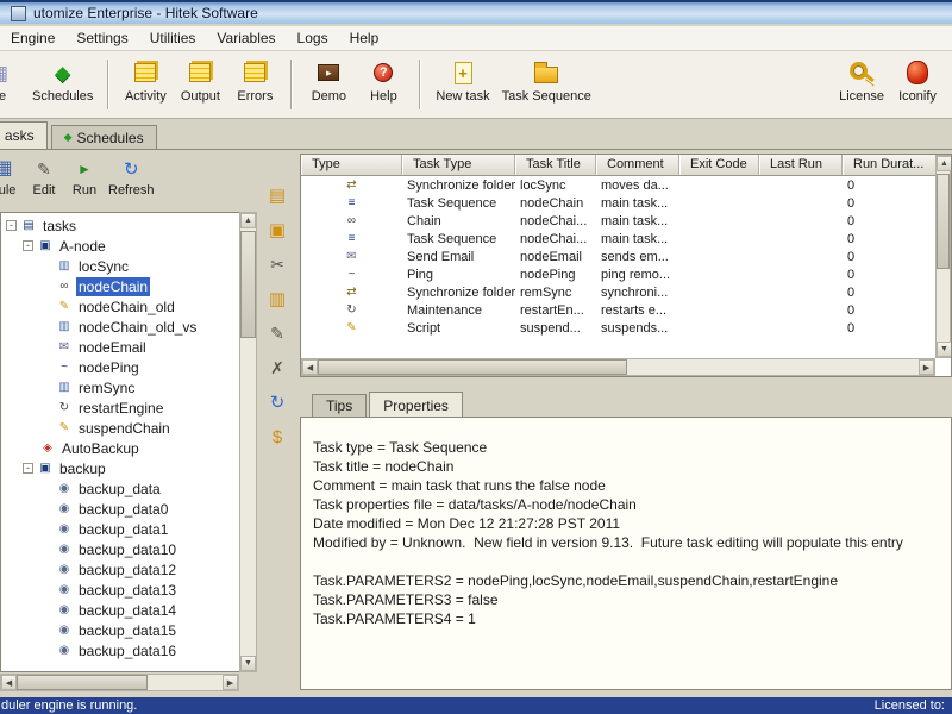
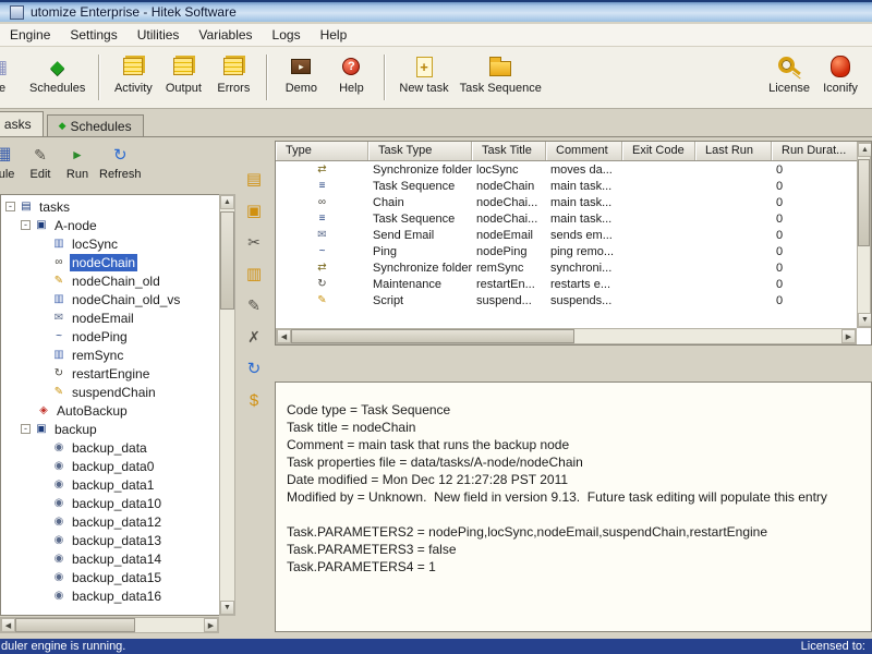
  utomize Enterprise - Hitek Software
  Engine
  Settings
  Utilities
  Variables
  Logs
  Help
  ◆
  Schedules
  Activity
  Output
  Errors
  ▸
  Demo
  ?
  Help
  +
  New task
  Task Sequence
  License
  Iconify
  asks
  ◆
  Schedules
  ▦
  ule
  ✎
  Edit
  ►
  Run
  ↻
  Refresh
  -
  ▤
  tasks
  -
  ▣
  A-node
  ▥
  locSync
  ∞
  nodeChain
  ✎
  nodeChain_old
  ▥
  nodeChain_old_vs
  ✉
  nodeEmail
  ~
  nodePing
  ▥
  remSync
  ↻
  restartEngine
  ✎
  suspendChain
  ◈
  AutoBackup
  -
  ▣
  backup
  ◉
  backup_data
  ◉
  backup_data0
  ◉
  backup_data1
  ◉
  backup_data10
  ◉
  backup_data12
  ◉
  backup_data13
  ◉
  backup_data14
  ◉
  backup_data15
  ◉
  backup_data16
  ▤
  ▣
  ✂
  ▥
  ✎
  ✗
  ↻
  $
  Type
  Task Type
  Task Title
  Comment
  Exit Code
  Last Run
  Run Durat...
  ⇄
  Synchronize folder
  locSync
  moves da...
  0
  ≡
  Task Sequence
  nodeChain
  main task...
  0
  ∞
  Chain
  nodeChai...
  main task...
  0
  ≡
  Task Sequence
  nodeChai...
  main task...
  0
  ✉
  Send Email
  nodeEmail
  sends em...
  0
  ~
  Ping
  nodePing
  ping remo...
  0
  ⇄
  Synchronize folder
  remSync
  synchroni...
  0
  ↻
  Maintenance
  restartEn...
  restarts e...
  0
  ✎
  Script
  suspend...
  suspends...
  0
- Tips
- Properties
- Task type = Task Sequence
+ Code type = Task Sequence
  Task title = nodeChain
- Comment = main task that runs the false node
+ Comment = main task that runs the backup node
  Task properties file = data/tasks/A-node/nodeChain
  Date modified = Mon Dec 12 21:27:28 PST 2011
  Modified by = Unknown. New field in version 9.13. Future task editing will populate this entry
  Task.PARAMETERS2 = nodePing,locSync,nodeEmail,suspendChain,restartEngine
  Task.PARAMETERS3 = false
  Task.PARAMETERS4 = 1
  duler engine is running.
  Licensed to:
